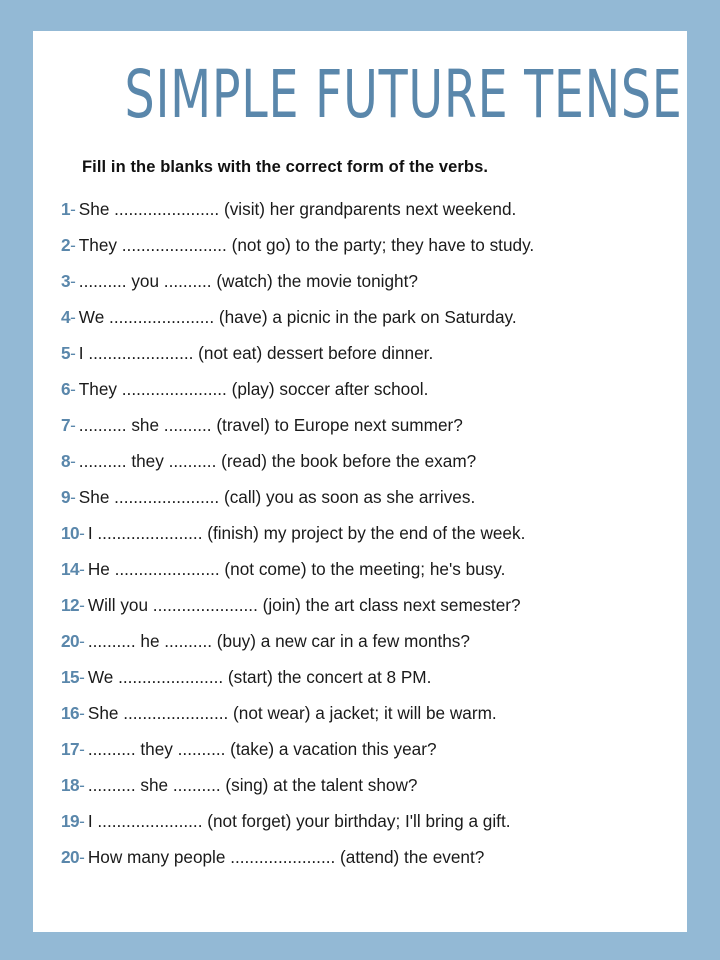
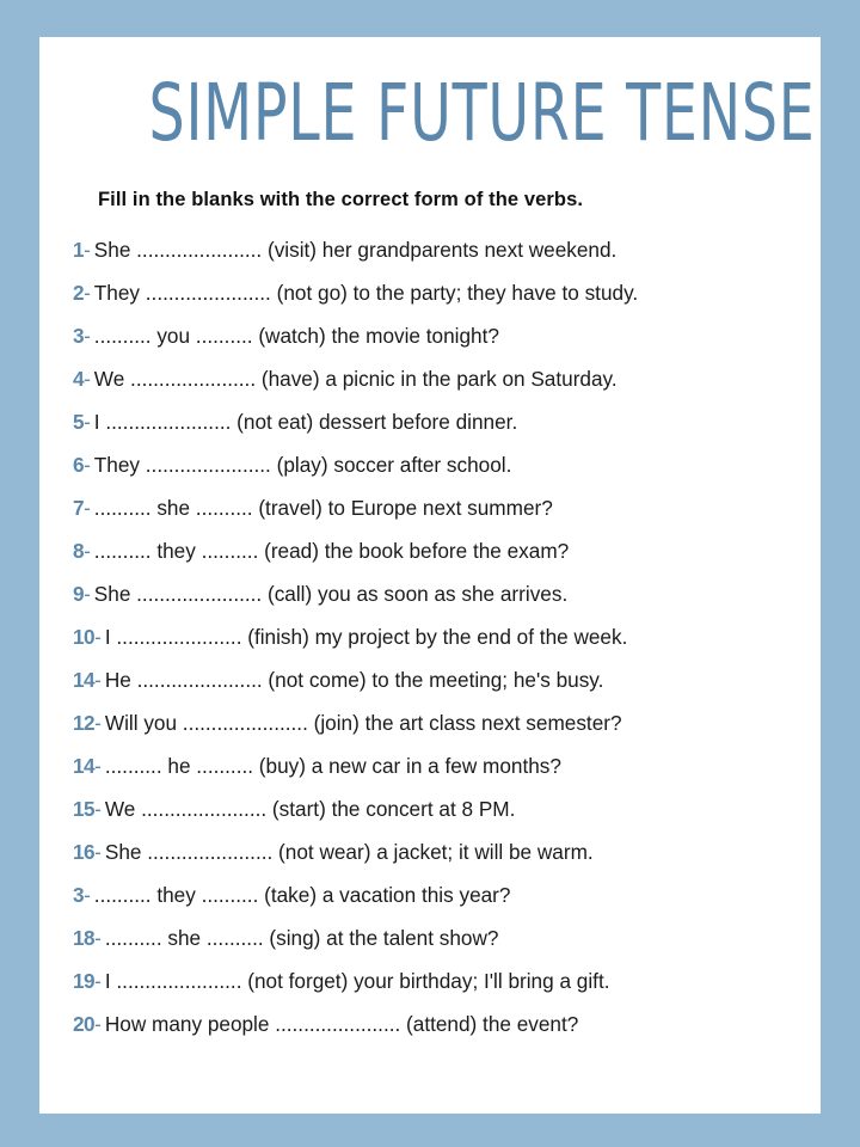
  SIMPLE FUTURE TENSE
  Fill in the blanks with the correct form of the verbs.
  1- She ...................... (visit) her grandparents next weekend.
  2- They ...................... (not go) to the party; they have to study.
  3- .......... you .......... (watch) the movie tonight?
  4- We ...................... (have) a picnic in the park on Saturday.
  5- I ...................... (not eat) dessert before dinner.
  6- They ...................... (play) soccer after school.
  7- .......... she .......... (travel) to Europe next summer?
  8- .......... they .......... (read) the book before the exam?
  9- She ...................... (call) you as soon as she arrives.
  10- I ...................... (finish) my project by the end of the week.
  14- He ...................... (not come) to the meeting; he's busy.
  12- Will you ...................... (join) the art class next semester?
- 20- .......... he .......... (buy) a new car in a few months?
+ 14- .......... he .......... (buy) a new car in a few months?
  15- We ...................... (start) the concert at 8 PM.
  16- She ...................... (not wear) a jacket; it will be warm.
- 17- .......... they .......... (take) a vacation this year?
+ 3- .......... they .......... (take) a vacation this year?
  18- .......... she .......... (sing) at the talent show?
  19- I ...................... (not forget) your birthday; I'll bring a gift.
  20- How many people ...................... (attend) the event?
